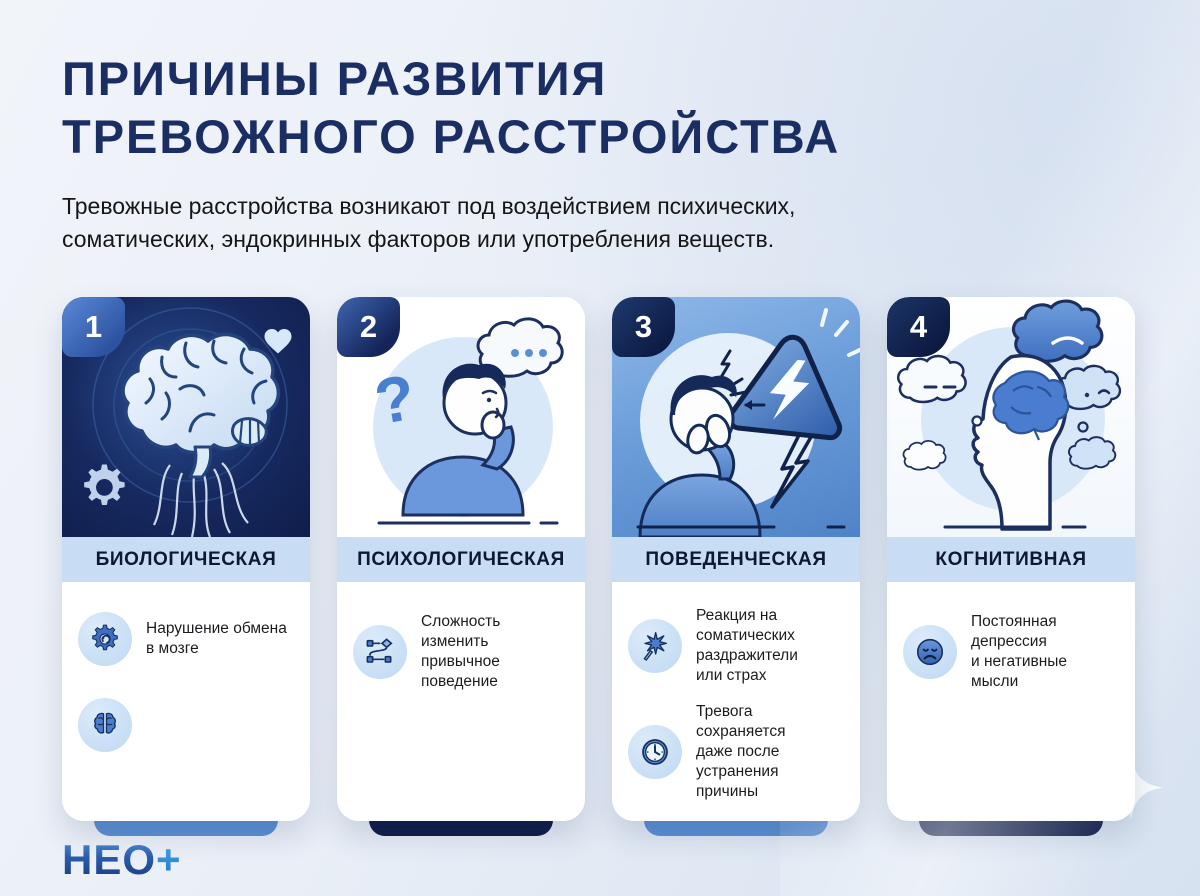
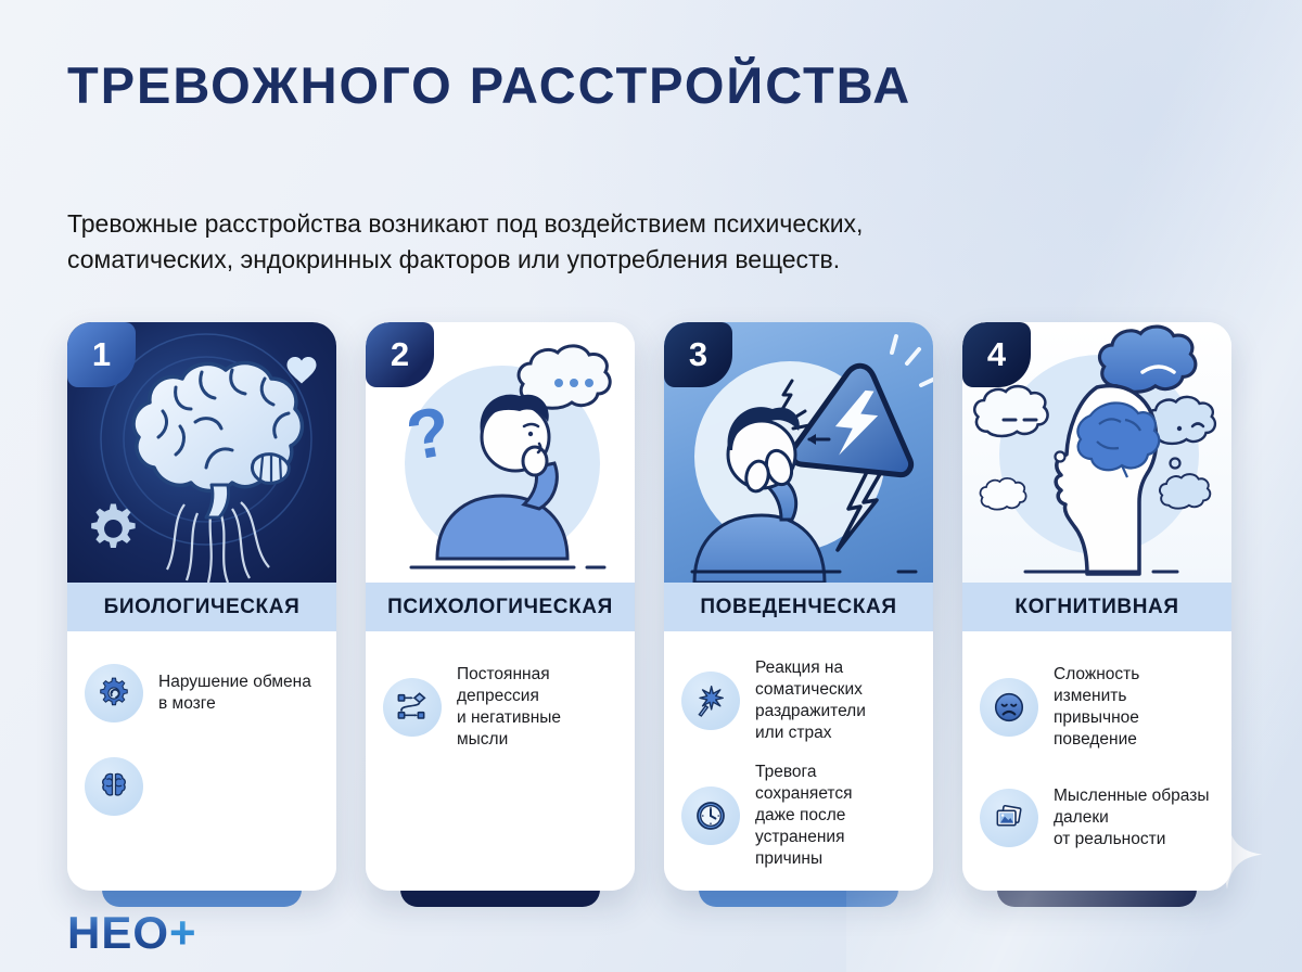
- ПРИЧИНЫ РАЗВИТИЯ
  ТРЕВОЖНОГО РАССТРОЙСТ
  Тревожные расстройства возникают под воздействием психически
  соматических, эндокринных факторов или употребления веществ.
  1
  БИОЛОГИЧЕСКАЯ
  Нарушение обмена в мозге
  2
  ПСИХОЛОГИЧЕСКАЯ
- Сложность изменить привычное поведение
+ Постоянная депрессия и негативные мысли
  3
  ПОВЕДЕНЧЕСКАЯ
  Реакция на соматических раздражители или страх
  Тревога сохраняется даже после устранения причины
  4
  КОГНИТИВНАЯ
- Постоянная депрессия и негативные мысли
+ Сложность изменить привычное поведение
+ Мысленные образы далеки от реальности
  НЕО+
